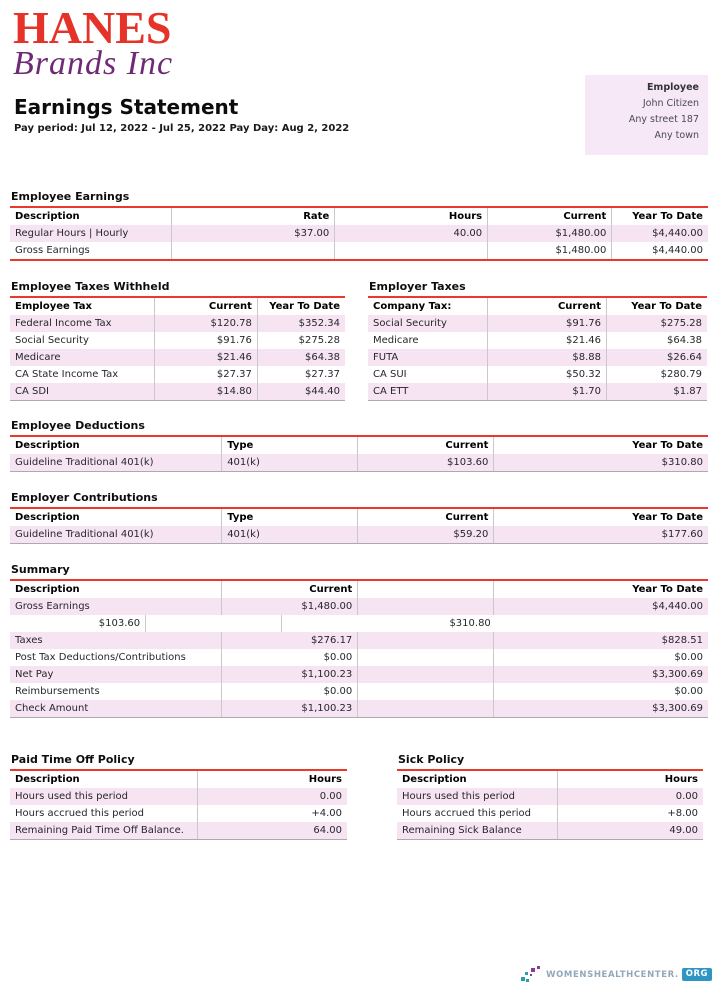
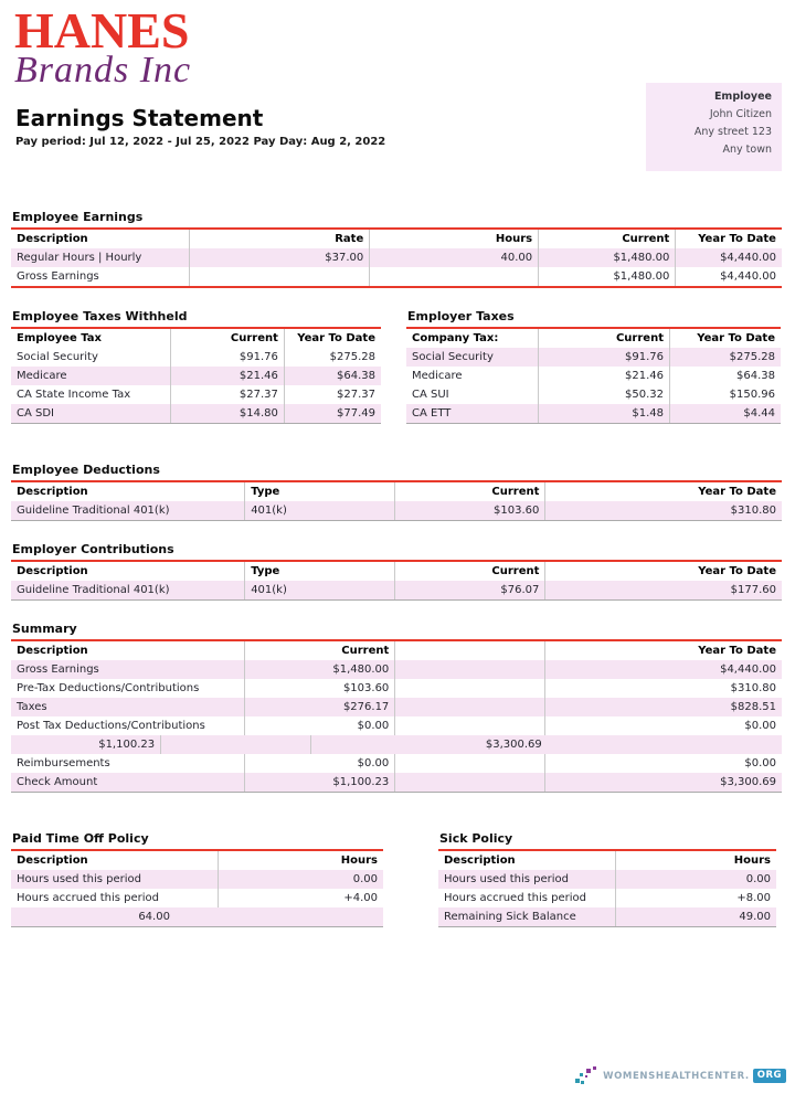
  HANES
  Brands Inc
  Earnings Statement
  Pay period: Jul 12, 2022 - Jul 25, 2022 Pay Day: Aug 2, 2022
  Employee
  John Citizen
- Any street 187
+ Any street 123
  Any town
  Employee Earnings
  Description
  Rate
  Hours
  Current
  Year To Date
  Regular Hours | Hourly
  $37.00
  40.00
  $1,480.00
  $4,440.00
  Gross Earnings
  $1,480.00
  $4,440.00
  Employee Taxes Withheld
  Employee Tax
  Current
  Year To Date
- Federal Income Tax
- $120.78
- $352.34
  Social Security
  $91.76
  $275.28
  Medicare
  $21.46
  $64.38
  CA State Income Tax
  $27.37
  $27.37
  CA SDI
  $14.80
- $44.40
+ $77.49
  Employer Taxes
  Company Tax:
  Current
  Year To Date
  Social Security
  $91.76
  $275.28
  Medicare
  $21.46
  $64.38
- FUTA
- $8.88
- $26.64
  CA SUI
  $50.32
- $280.79
+ $150.96
  CA ETT
- $1.70
+ $1.48
- $1.87
+ $4.44
  Employee Deductions
  Description
  Type
  Current
  Year To Date
  Guideline Traditional 401(k)
  401(k)
  $103.60
  $310.80
  Employer Contributions
  Description
  Type
  Current
  Year To Date
  Guideline Traditional 401(k)
  401(k)
- $59.20
+ $76.07
  $177.60
  Summary
  Description
  Current
  Year To Date
  Gross Earnings
  $1,480.00
  $4,440.00
+ Pre-Tax Deductions/Contributions
  $103.60
  $310.80
  Taxes
  $276.17
  $828.51
  Post Tax Deductions/Contributions
  $0.00
  $0.00
- Net Pay
  $1,100.23
  $3,300.69
  Reimbursements
  $0.00
  $0.00
  Check Amount
  $1,100.23
  $3,300.69
  Paid Time Off Policy
  Description
  Hours
  Hours used this period
  0.00
  Hours accrued this period
  +4.00
- Remaining Paid Time Off Balance.
  64.00
  Sick Policy
  Description
  Hours
  Hours used this period
  0.00
  Hours accrued this period
  +8.00
  Remaining Sick Balance
  49.00
  WOMENSHEALTHCENTER.
  ORG
